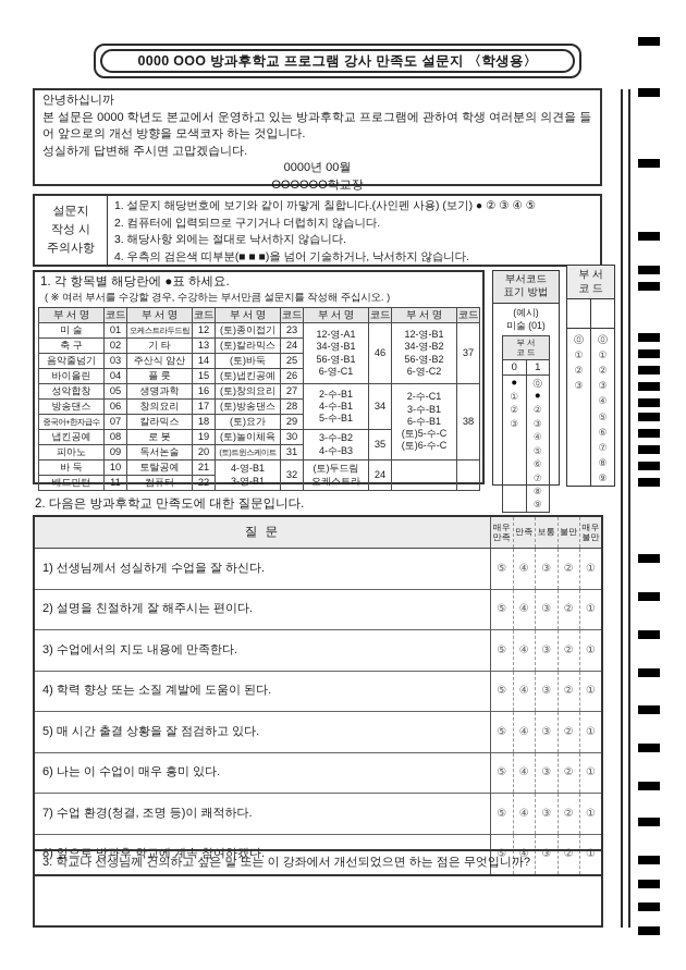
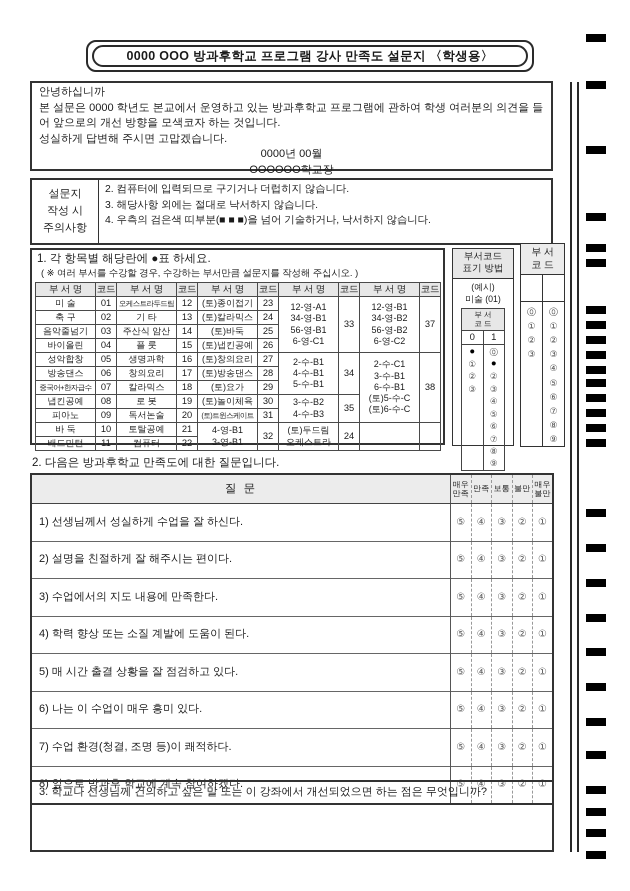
  0000 OOO 방과후학교 프로그램 강사 만족도 설문지 〈학생용〉
  안녕하십니까
  본 설문은 0000 학년도 본교에서 운영하고 있는 방과후학교 프로그램에 관하여 학생 여러분의 의견을 들어 앞으로의 개선 방향을 모색코자 하는 것입니다.
  성실하게 답변해 주시면 고맙겠습니다.
  0000년 00월
  OOOOOO학교장
  설문지
  작성 시
  주의사항
- 1. 설문지 해당번호에 보기와 같이 까맣게 칠합니다.(사인펜 사용) (보기) ● ② ③ ④ ⑤
  2. 컴퓨터에 입력되므로 구기거나 더럽히지 않습니다.
  3. 해당사항 외에는 절대로 낙서하지 않습니다.
  4. 우측의 검은색 띠부분(■ ■ ■)을 넘어 기술하거나, 낙서하지 않습니다.
  1. 각 항목별 해당란에 ●표 하세요.
  ( ※ 여러 부서를 수강할 경우, 수강하는 부서만큼 설문지를 작성해 주십시오. )
  부 서 명	코드	부 서 명	코드	부 서 명	코드	부 서 명	코드	부 서 명	코드
- 미 술	01	오케스트라두드림	12	(토)종이접기	23	12-영-A134-영-B156-영-B16-영-C1	46	12-영-B134-영-B256-영-B26-영-C2	37
+ 미 술	01	오케스트라두드림	12	(토)종이접기	23	12-영-A134-영-B156-영-B16-영-C1	33	12-영-B134-영-B256-영-B26-영-C2	37
  축 구	02	기 타	13	(토)칼라믹스	24
  음악줄넘기	03	주산식 암산	14	(토)바둑	25
  바이올린	04	플 룻	15	(토)냅킨공예	26
  성악합창	05	생명과학	16	(토)창의요리	27	2-수-B14-수-B15-수-B1	34	2-수-C13-수-B16-수-B1(토)5-수-C(토)6-수-C	38
  방송댄스	06	창의요리	17	(토)방송댄스	28
  중국어+한자급수	07	칼라믹스	18	(토)요가	29
  냅킨공예	08	로 봇	19	(토)놀이체육	30	3-수-B24-수-B3	35
  피아노	09	독서논술	20	(토)트윈스케이트	31
  바 둑	10	토탈공예	21	4-영-B13-영-B1	32	(토)두드림오케스트라	24
  배드민턴	11	컴퓨터	22
  부서코드
  표기 방법
  (예시)
  미술 (01)
  부 서
  코 드
  0
  1
  ●
  ①
  ②
  ③
  ⓪
  ●
  ②
  ③
  ④
  ⑤
  ⑥
  ⑦
  ⑧
  ⑨
  부 서
  코 드
  ⓪
  ①
  ②
  ③
  ⓪
  ①
  ②
  ③
  ④
  ⑤
  ⑥
  ⑦
  ⑧
  ⑨
  2. 다음은 방과후학교 만족도에 대한 질문입니다.
  질 문	매우만족	만족	보통	불만	매우불만
  1) 선생님께서 성실하게 수업을 잘 하신다.	⑤	④	③	②	①
  2) 설명을 친절하게 잘 해주시는 편이다.	⑤	④	③	②	①
  3) 수업에서의 지도 내용에 만족한다.	⑤	④	③	②	①
  4) 학력 향상 또는 소질 계발에 도움이 된다.	⑤	④	③	②	①
  5) 매 시간 출결 상황을 잘 점검하고 있다.	⑤	④	③	②	①
  6) 나는 이 수업이 매우 흥미 있다.	⑤	④	③	②	①
  7) 수업 환경(청결, 조명 등)이 쾌적하다.	⑤	④	③	②	①
  8) 앞으로 방과후 학교에 계속 참여하겠다.	⑤	④	③	②	①
  3. 학교나 선생님께 건의하고 싶은 말 또는 이 강좌에서 개선되었으면 하는 점은 무엇입니까?
